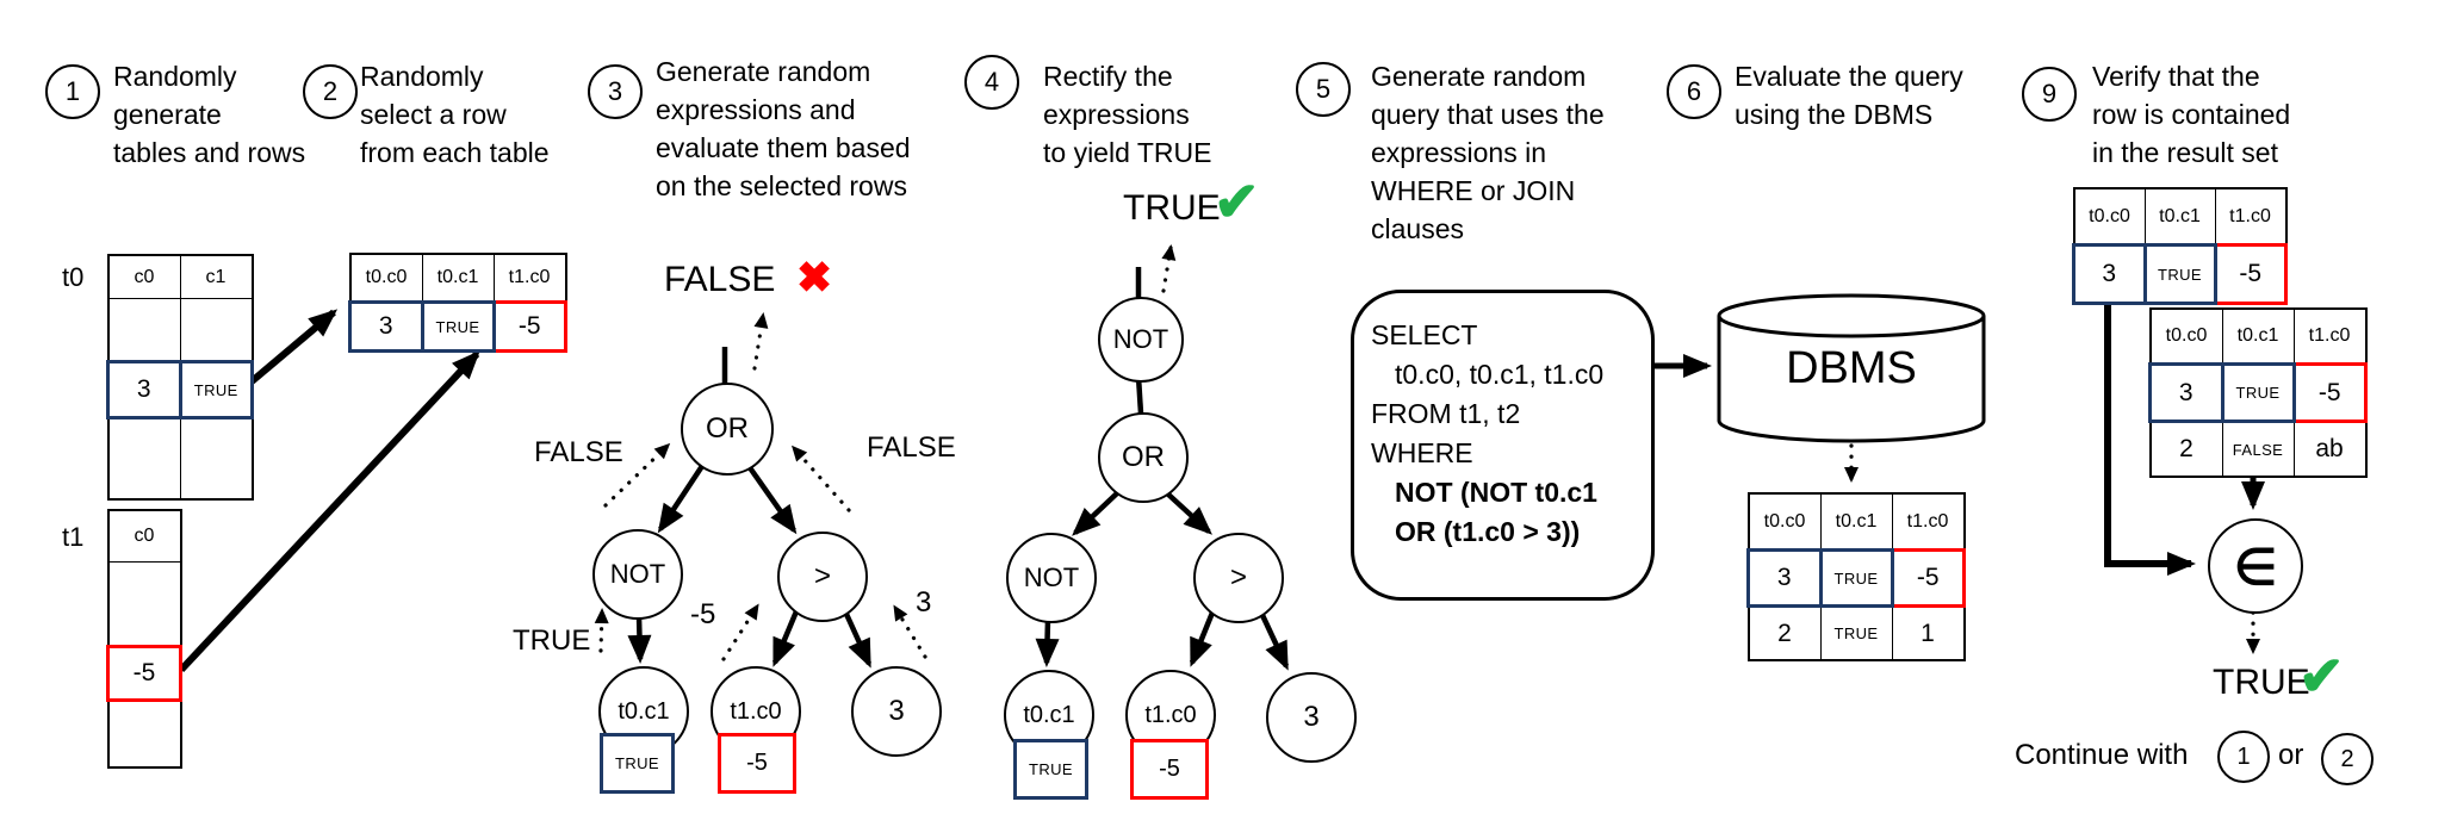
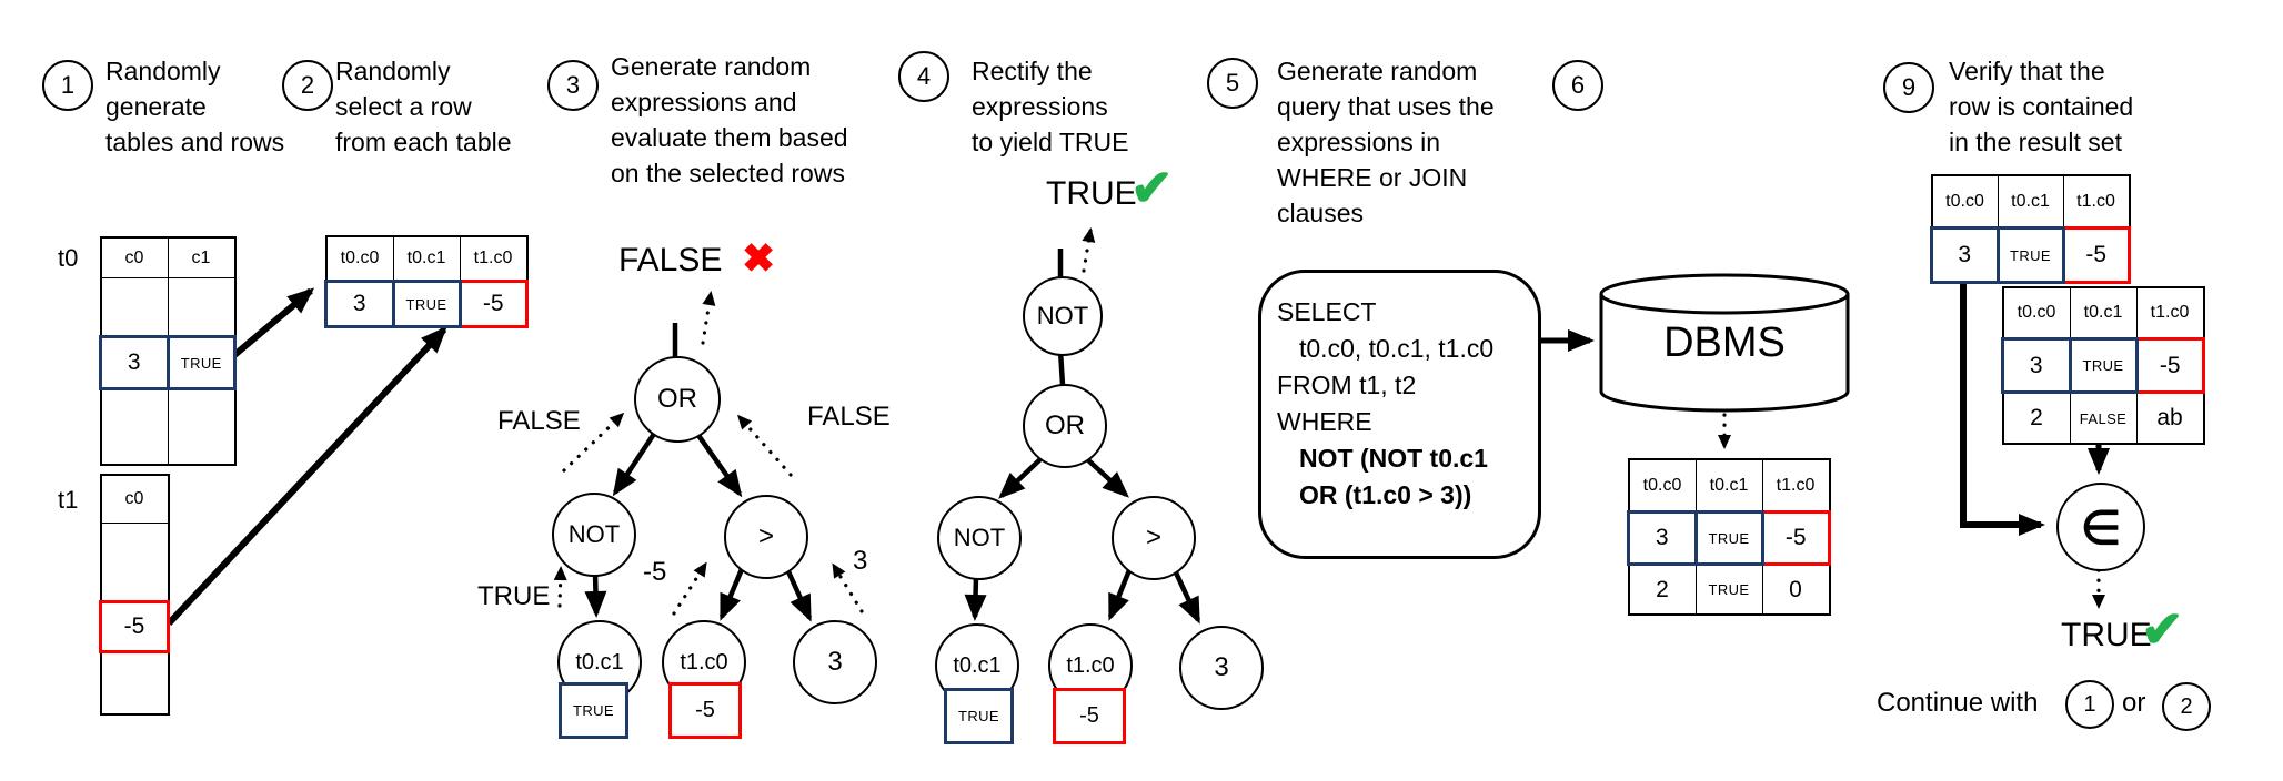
  1
  2
  3
  4
  5
  6
  9
  Randomly
  generate
  tables and rows
  Randomly
  select a row
  from each table
  Generate random
  expressions and
  evaluate them based
  on the selected rows
  Rectify the
  expressions
  to yield TRUE
  Generate random
  query that uses the
  expressions in
  WHERE or JOIN
  clauses
- Evaluate the query
- using the DBMS
  Verify that the
  row is contained
  in the result set
  t0
  c0	c1
  3	TRUE
  t1
  c0
  -5
  t0.c0	t0.c1	t1.c0
  3	TRUE	-5
  FALSE
  ✖
  FALSE
  FALSE
  TRUE
  -5
  3
  OR
  NOT
  >
  t0.c1
  t1.c0
  3
  TRUE
  -5
  TRUE
  ✔
  NOT
  OR
  NOT
  >
  t0.c1
  t1.c0
  3
  TRUE
  -5
  SELECT
  t0.c0, t0.c1, t1.c0
  FROM t1, t2
  WHERE
  NOT (NOT t0.c1
  OR (t1.c0 > 3))
  DBMS
  t0.c0	t0.c1	t1.c0
  3	TRUE	-5
- 2	TRUE	1
+ 2	TRUE	0
  t0.c0	t0.c1	t1.c0
  3	TRUE	-5
  t0.c0	t0.c1	t1.c0
  3	TRUE	-5
  2	FALSE	ab
  ∈
  TRUE
  ✔
  Continue with
  1
  or
  2
